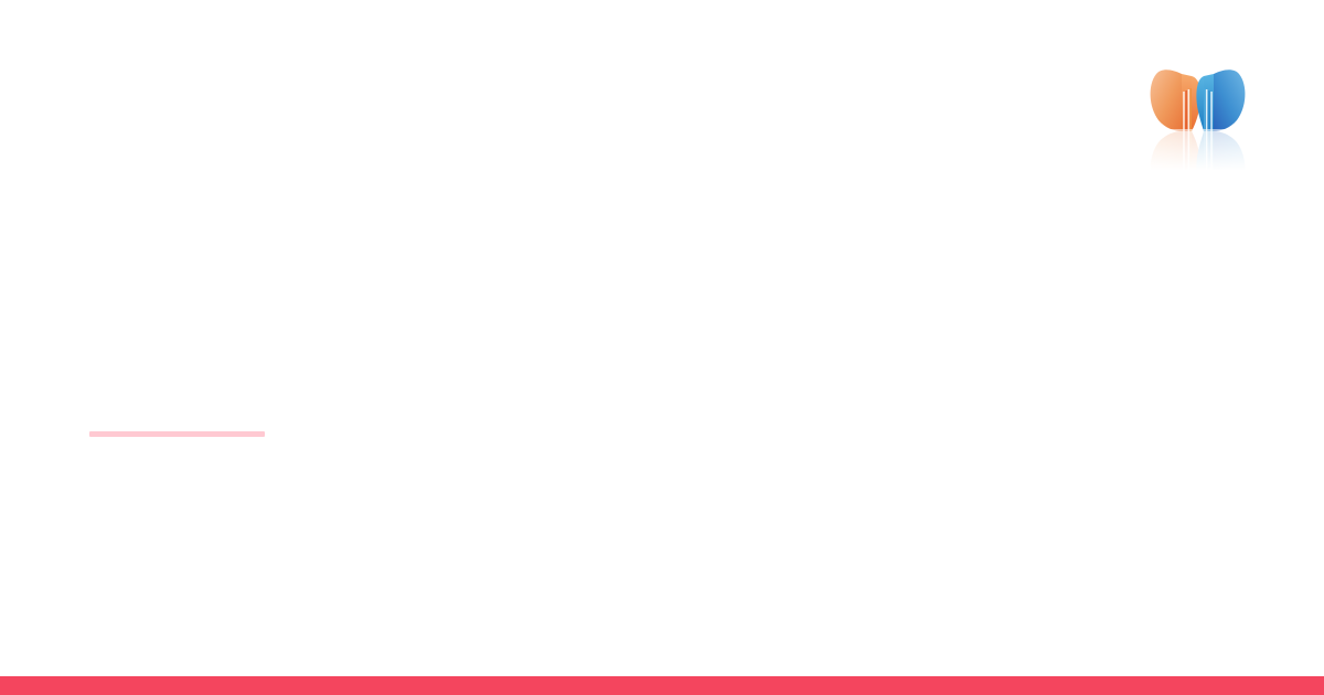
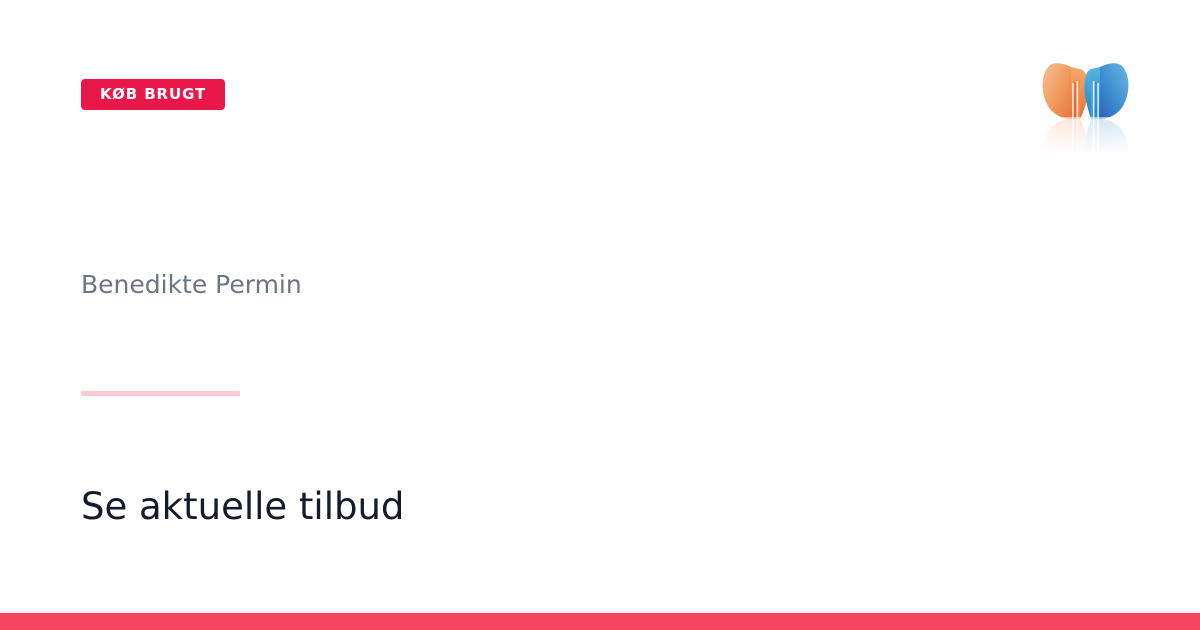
+ KØB BRUGT
+ Benedikte Permin
+ Se aktuelle tilbud
